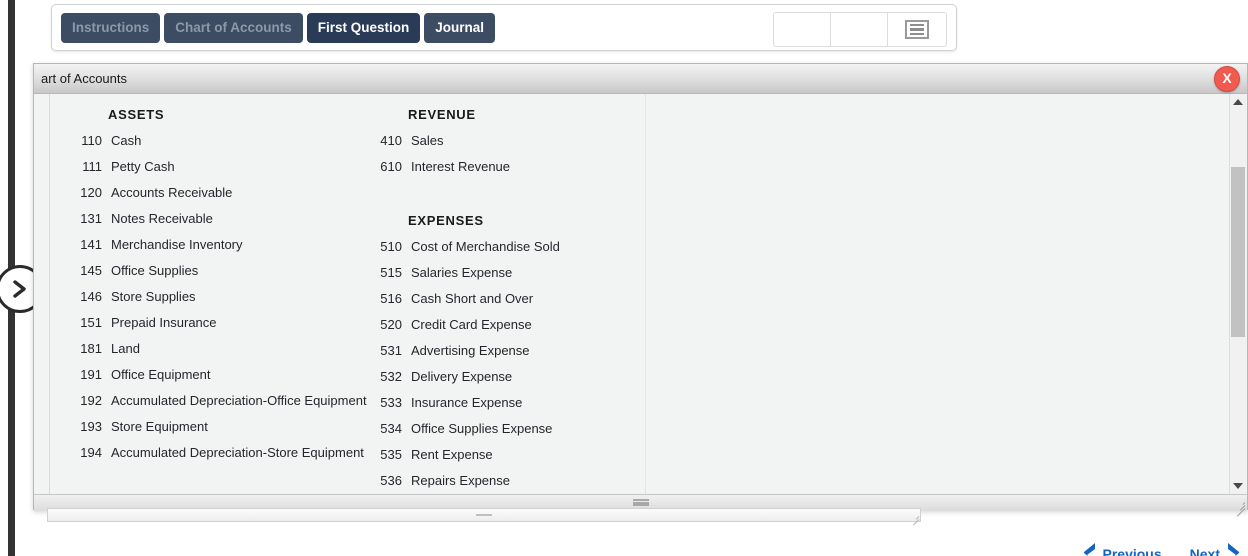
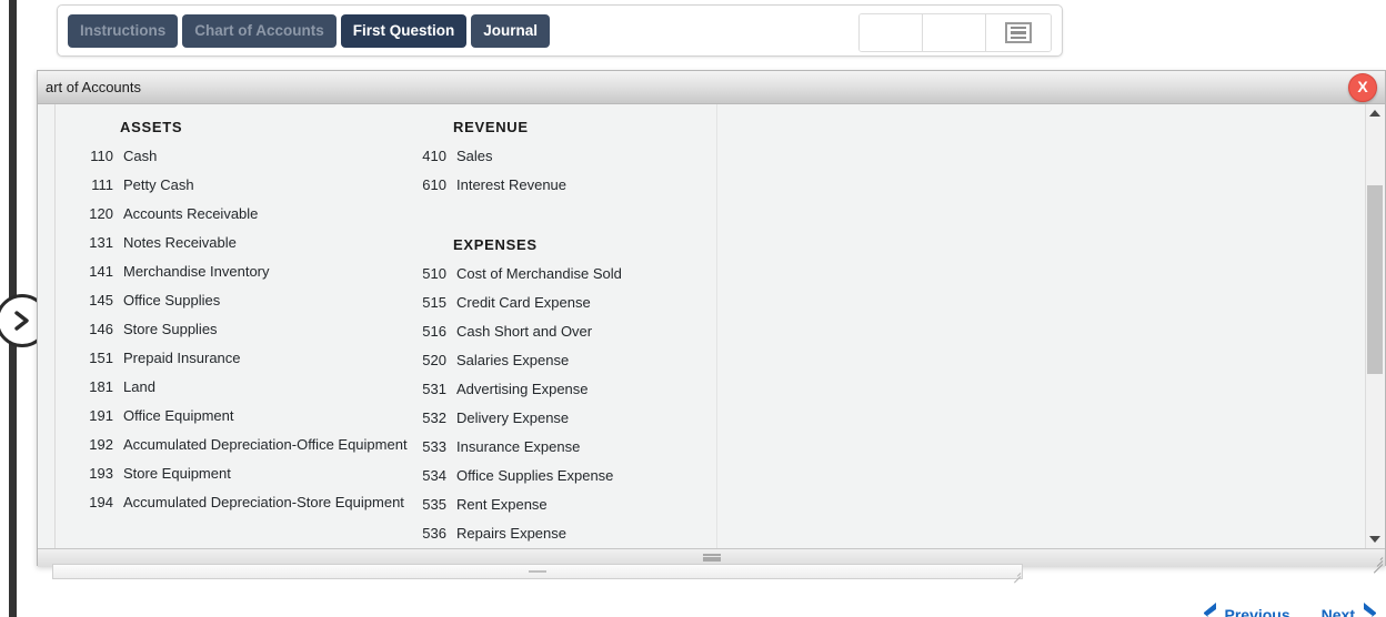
  Instructions
  Chart of Accounts
  First Question
  Journal
  art of Accounts
  X
  ASSETS
  110
  Cash
  111
  Petty Cash
  120
  Accounts Receivable
  131
  Notes Receivable
  141
  Merchandise Inventory
  145
  Office Supplies
  146
  Store Supplies
  151
  Prepaid Insurance
  181
  Land
  191
  Office Equipment
  192
  Accumulated Depreciation-Office Equipment
  193
  Store Equipment
  194
  Accumulated Depreciation-Store Equipment
  REVENUE
  410
  Sales
  610
  Interest Revenue
  EXPENSES
  510
  Cost of Merchandise Sold
  515
- Salaries Expense
+ Credit Card Expense
  516
  Cash Short and Over
  520
- Credit Card Expense
+ Salaries Expense
  531
  Advertising Expense
  532
  Delivery Expense
  533
  Insurance Expense
  534
  Office Supplies Expense
  535
  Rent Expense
  536
  Repairs Expense
  Previous
  Next
